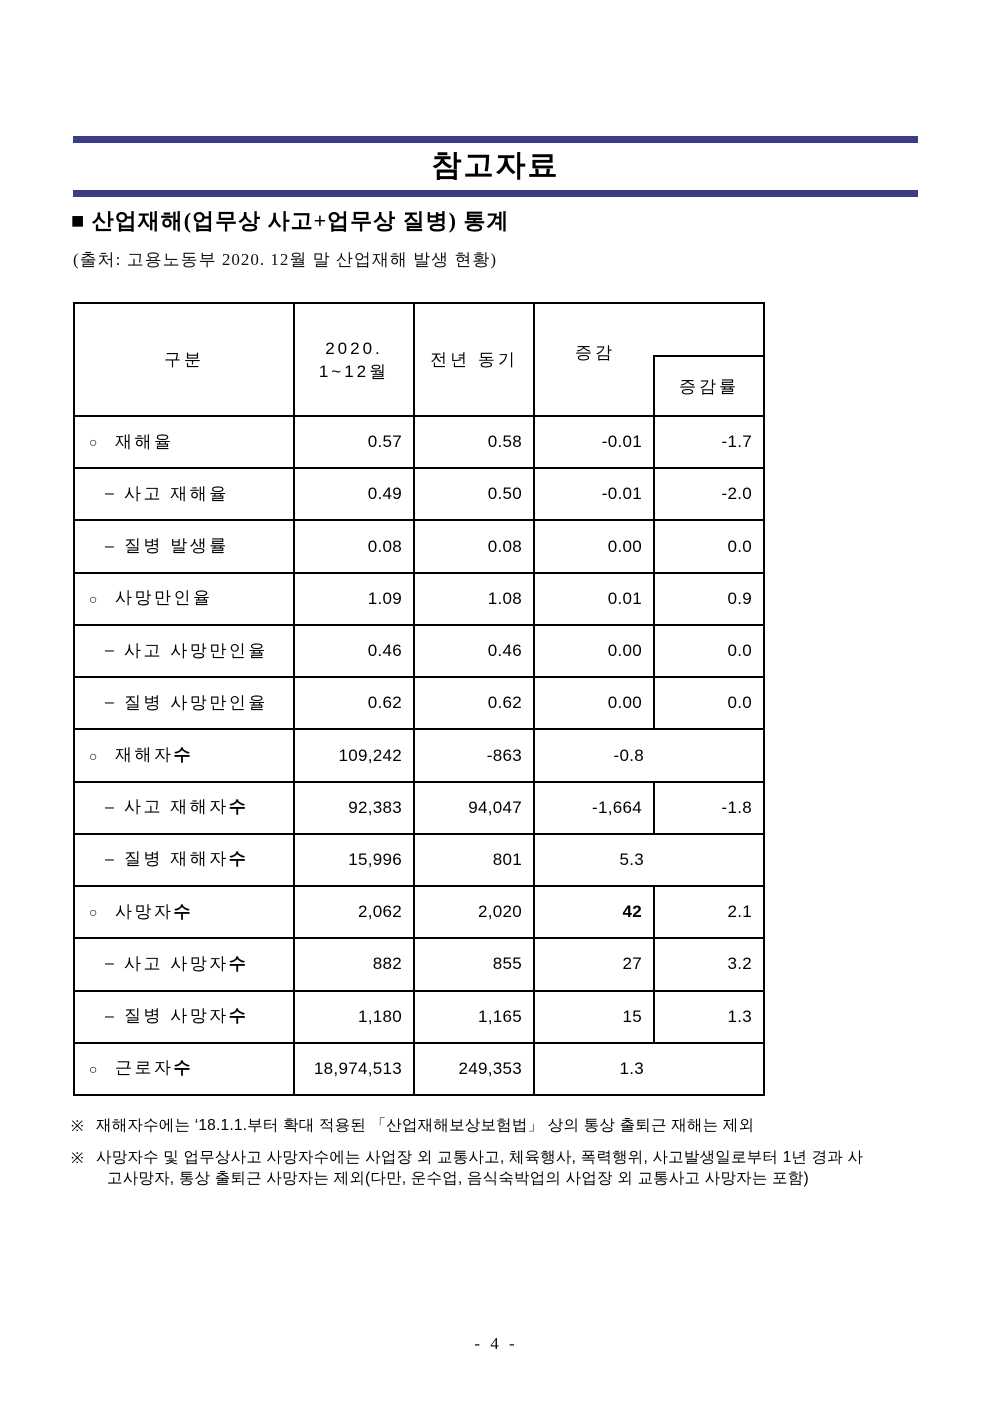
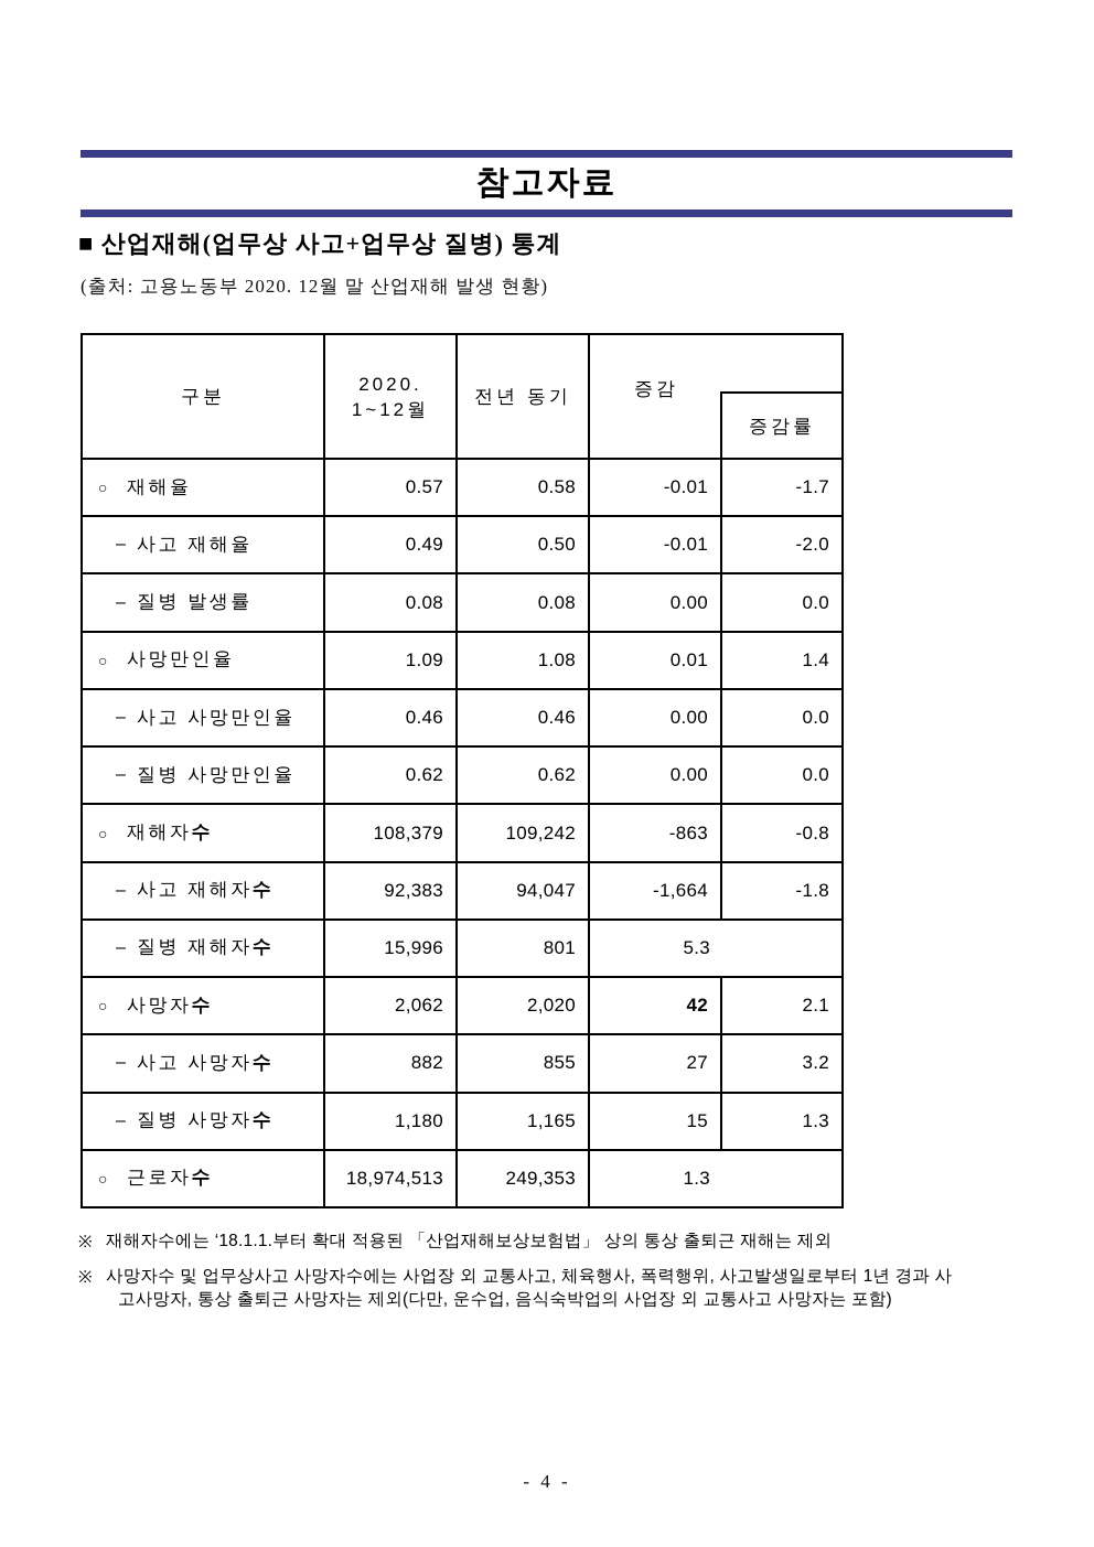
  참고자료
  ■ 산업재해(업무상 사고+업무상 질병) 통계
  (출처: 고용노동부 2020. 12월 말 산업재해 발생 현황)
  구분
  2020.
  1~12월
  전년 동기
  증감
  증감률
  ○
  재해율
  0.57
  0.58
  -0.01
  -1.7
  –
  사고 재해율
  0.49
  0.50
  -0.01
  -2.0
  –
  질병 발생률
  0.08
  0.08
  0.00
  0.0
  ○
  사망만인율
  1.09
  1.08
  0.01
- 0.9
+ 1.4
  –
  사고 사망만인율
  0.46
  0.46
  0.00
  0.0
  –
  질병 사망만인율
  0.62
  0.62
  0.00
  0.0
  ○
  재해자수
+ 108,379
  109,242
  -863
  -0.8
  –
  사고 재해자수
  92,383
  94,047
  -1,664
  -1.8
  –
  질병 재해자수
  15,996
  801
  5.3
  ○
  사망자수
  2,062
  2,020
  42
  2.1
  –
  사고 사망자수
  882
  855
  27
  3.2
  –
  질병 사망자수
  1,180
  1,165
  15
  1.3
  ○
  근로자수
  18,974,513
  249,353
  1.3
  ※
  재해자수에는 ‘18.1.1.부터 확대 적용된 「산업재해보상보험법」 상의 통상 출퇴근 재해는 제외
  ※
  사망자수 및 업무상사고 사망자수에는 사업장 외 교통사고, 체육행사, 폭력행위, 사고발생일로부터 1년 경과 사
  고사망자, 통상 출퇴근 사망자는 제외(다만, 운수업, 음식숙박업의 사업장 외 교통사고 사망자는 포함)
  - 4 -
